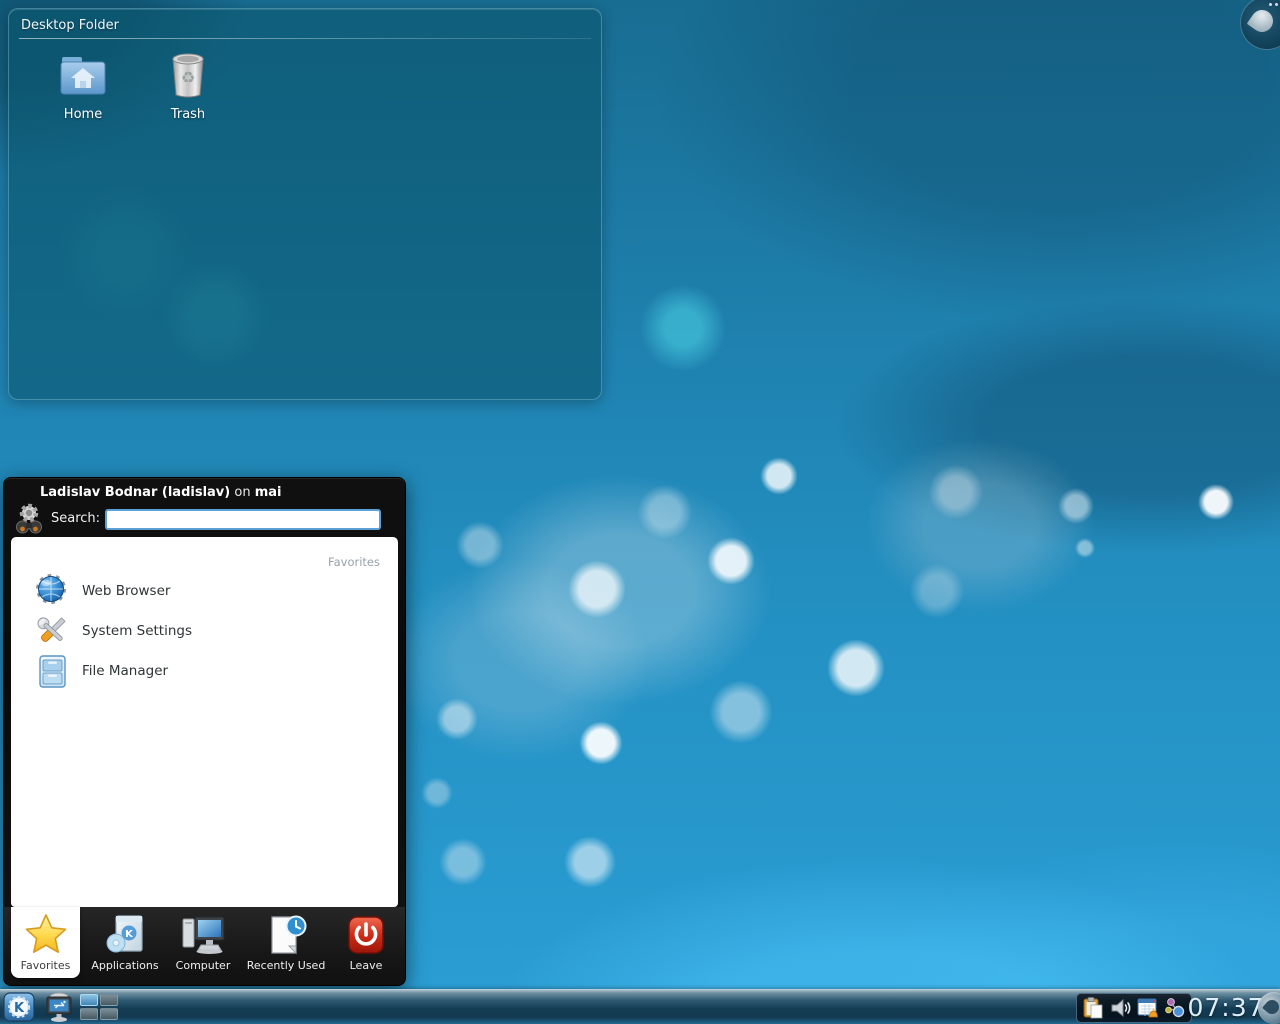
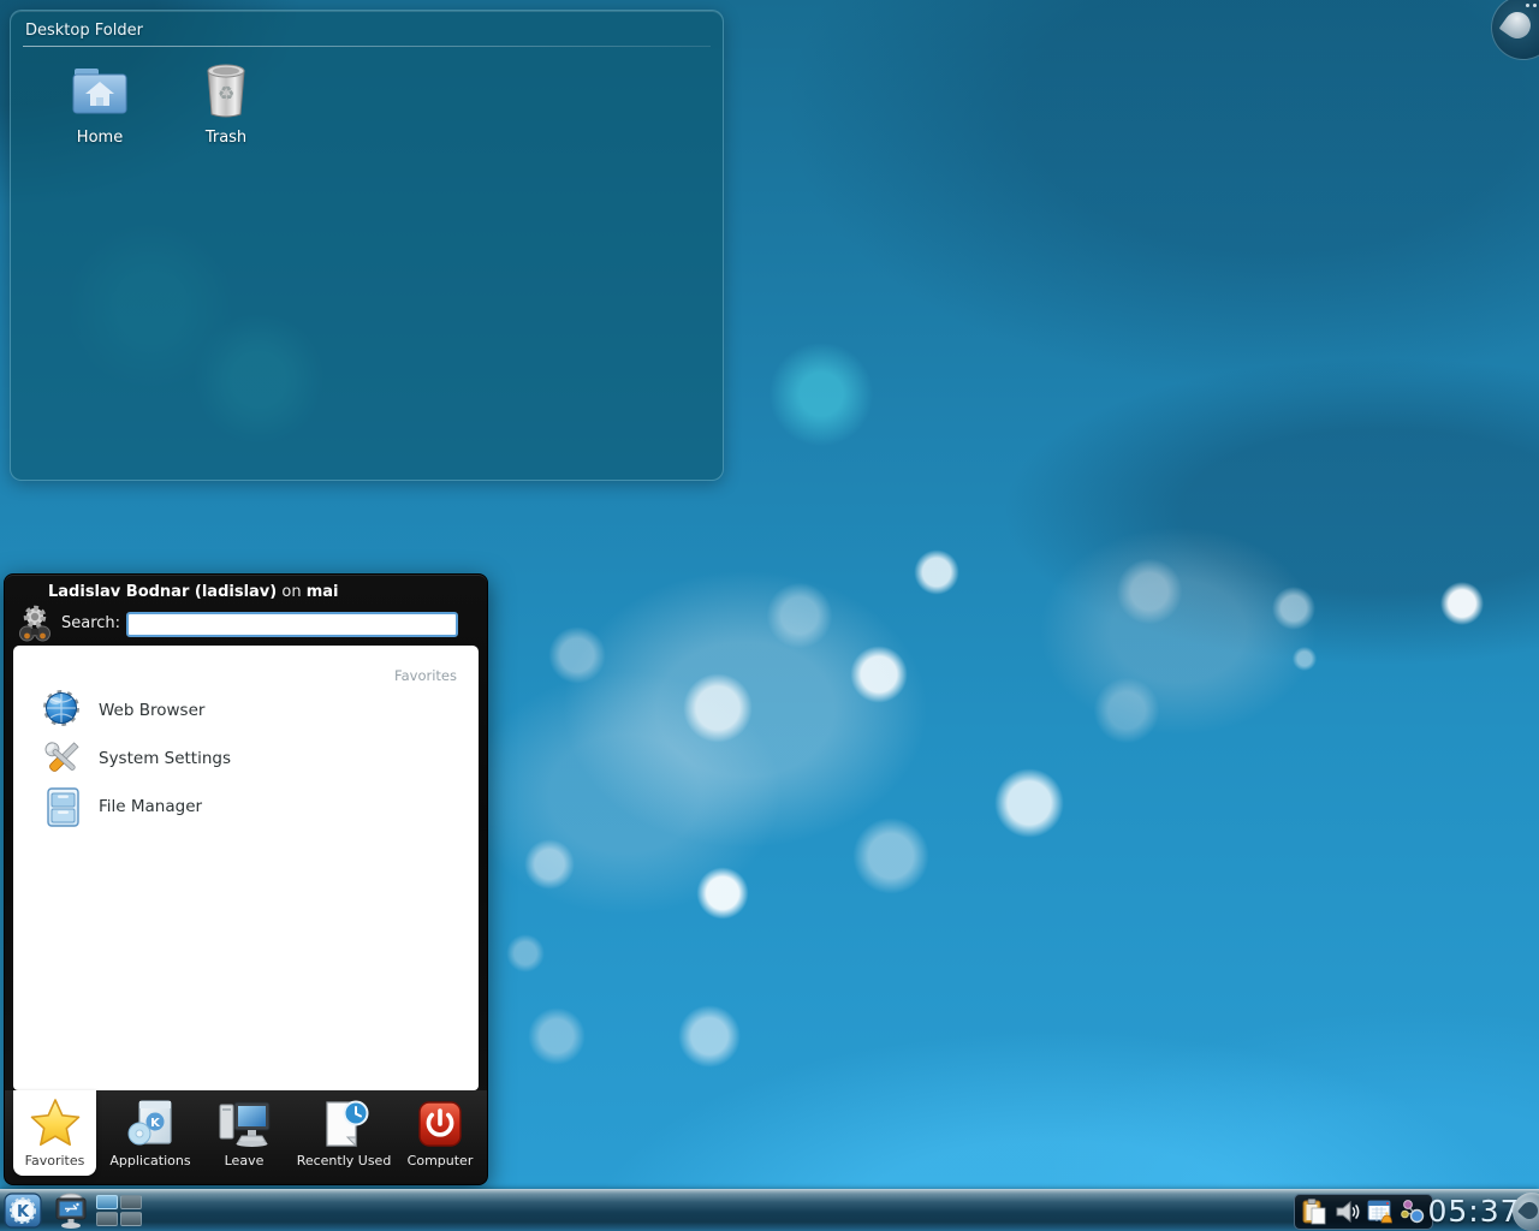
  Desktop Folder
  Home
  ♻
  Trash
  Ladislav Bodnar (ladislav) on mai
  Search:
  Favorites
  Web Browser
  System Settings
  File Manager
  Favorites
  K
  Applications
- Computer
+ Leave
  Recently Used
- Leave
+ Computer
  K
- 07:37
+ 05:37
